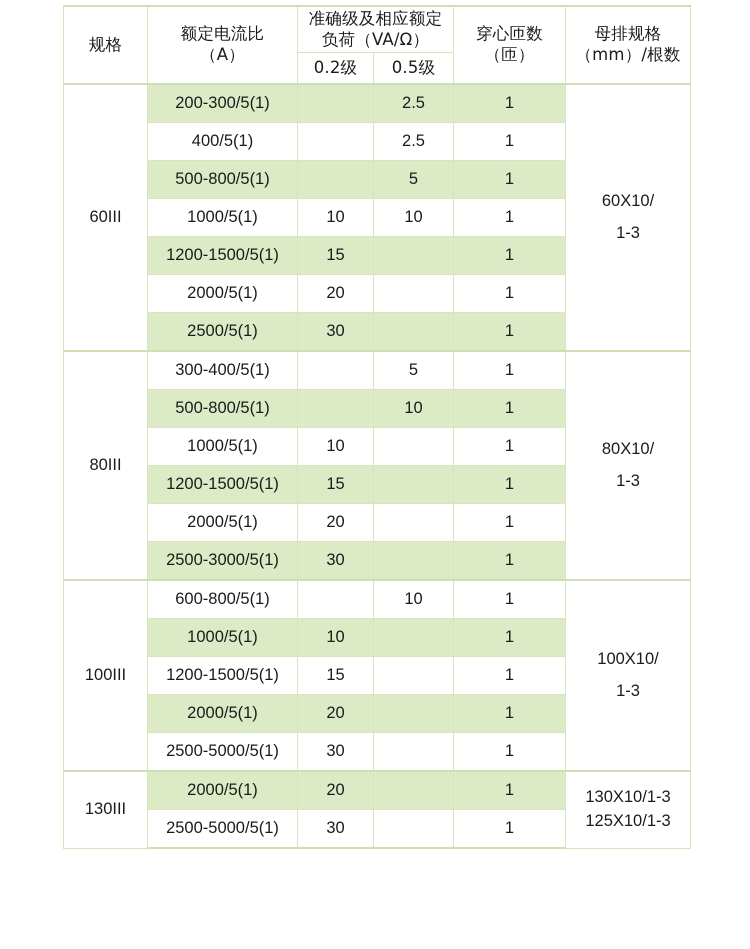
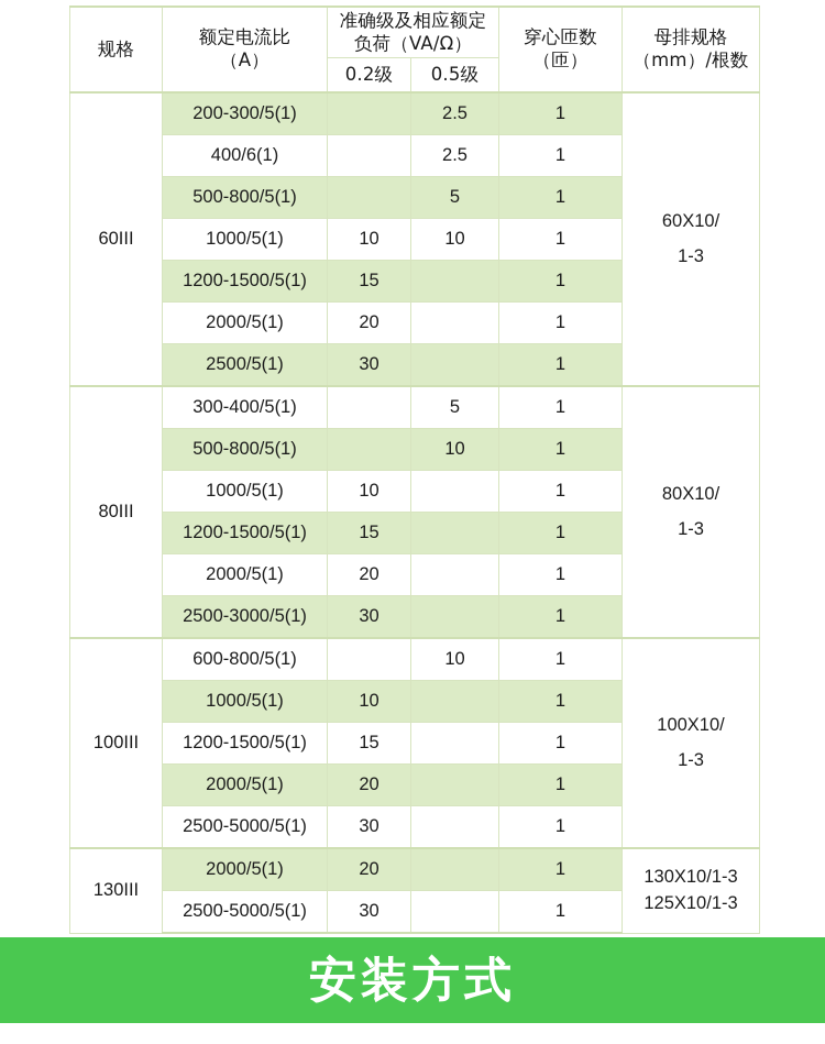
  规格	额定电流比 （A）	准确级及相应额定 负荷（VA/Ω）	穿心匝数 （匝）	母排规格 （mm）/根数
  0.2级	0.5级
  60III	200-300/5(1)		2.5	1	60X10/1-3
- 400/5(1)		2.5	1
+ 400/6(1)		2.5	1
  500-800/5(1)		5	1
  1000/5(1)	10	10	1
  1200-1500/5(1)	15		1
  2000/5(1)	20		1
  2500/5(1)	30		1
  80III	300-400/5(1)		5	1	80X10/1-3
  500-800/5(1)		10	1
  1000/5(1)	10		1
  1200-1500/5(1)	15		1
  2000/5(1)	20		1
  2500-3000/5(1)	30		1
  100III	600-800/5(1)		10	1	100X10/1-3
  1000/5(1)	10		1
  1200-1500/5(1)	15		1
  2000/5(1)	20		1
  2500-5000/5(1)	30		1
  130III	2000/5(1)	20		1	130X10/1-3125X10/1-3
  2500-5000/5(1)	30		1
+ 安装方式
